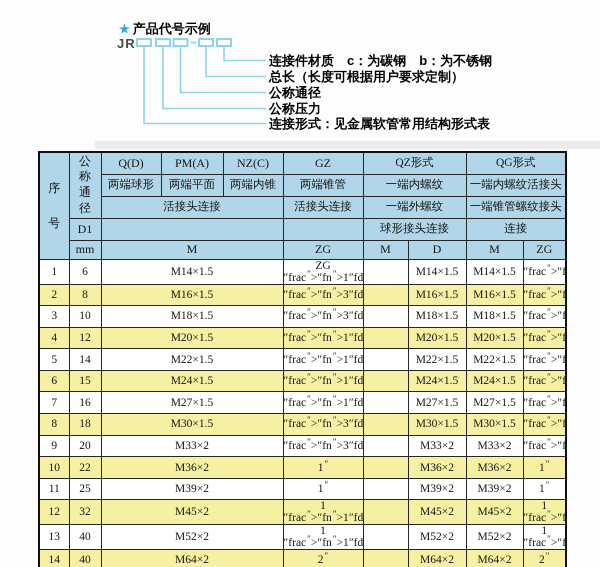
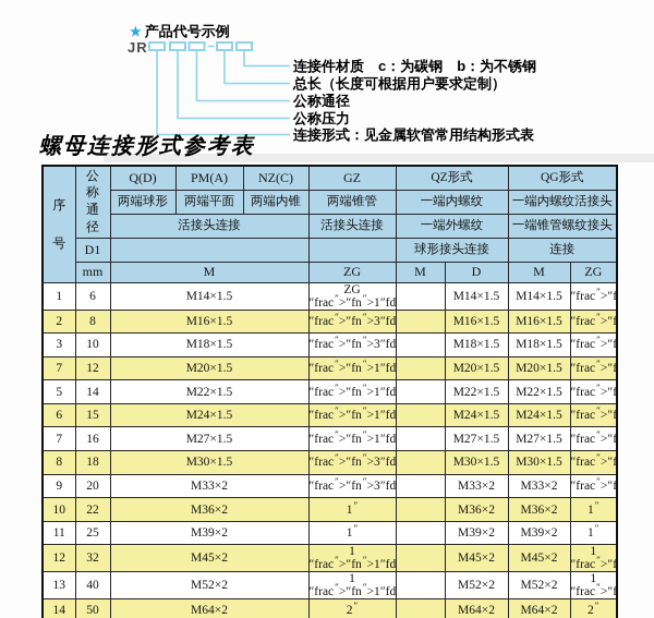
  ★ 产品代号示例
  JR
  连接件材质 c：为碳钢 b：为不锈钢
  总长（长度可根据用户要求定制）
  公称通径
  公称压力
  连接形式：见金属软管常用结构形式表
+ 螺母连接形式参考表
  序号	公称通径	Q(D)	PM(A)	NZ(C)	GZ	QZ形式	QG形式
  两端球形	两端平面	两端内锥	两端锥管	一端内螺纹	一端内螺纹活接头
  活接头连接	活接头连接	一端外螺纹	一端锥管螺纹接头
  D1			球形接头连接	连接
  mm	M	ZG	M	D	M	ZG
  1	6	M14×1.5	ZG ″frac″>″fn″>1″fd		M14×1.5	M14×1.5	″frac″>″f
  2	8	M16×1.5	″frac″>″fn″>3″fd		M16×1.5	M16×1.5	″frac″>″f
  3	10	M18×1.5	″frac″>″fn″>3″fd		M18×1.5	M18×1.5	″frac″>″f
- 4	12	M20×1.5	″frac″>″fn″>1″fd		M20×1.5	M20×1.5	″frac″>″f
+ 7	12	M20×1.5	″frac″>″fn″>1″fd		M20×1.5	M20×1.5	″frac″>″f
  5	14	M22×1.5	″frac″>″fn″>1″fd		M22×1.5	M22×1.5	″frac″>″f
  6	15	M24×1.5	″frac″>″fn″>1″fd		M24×1.5	M24×1.5	″frac″>″f
  7	16	M27×1.5	″frac″>″fn″>1″fd		M27×1.5	M27×1.5	″frac″>″f
  8	18	M30×1.5	″frac″>″fn″>3″fd		M30×1.5	M30×1.5	″frac″>″f
  9	20	M33×2	″frac″>″fn″>3″fd		M33×2	M33×2	″frac″>″f
  10	22	M36×2	1″		M36×2	M36×2	1″
  11	25	M39×2	1″		M39×2	M39×2	1″
  12	32	M45×2	1 ″frac″>″fn″>1″fd		M45×2	M45×2	1 ″frac″>″f
  13	40	M52×2	1 ″frac″>″fn″>1″fd		M52×2	M52×2	1 ″frac″>″f
- 14	40	M64×2	2″		M64×2	M64×2	2″
+ 14	50	M64×2	2″		M64×2	M64×2	2″
